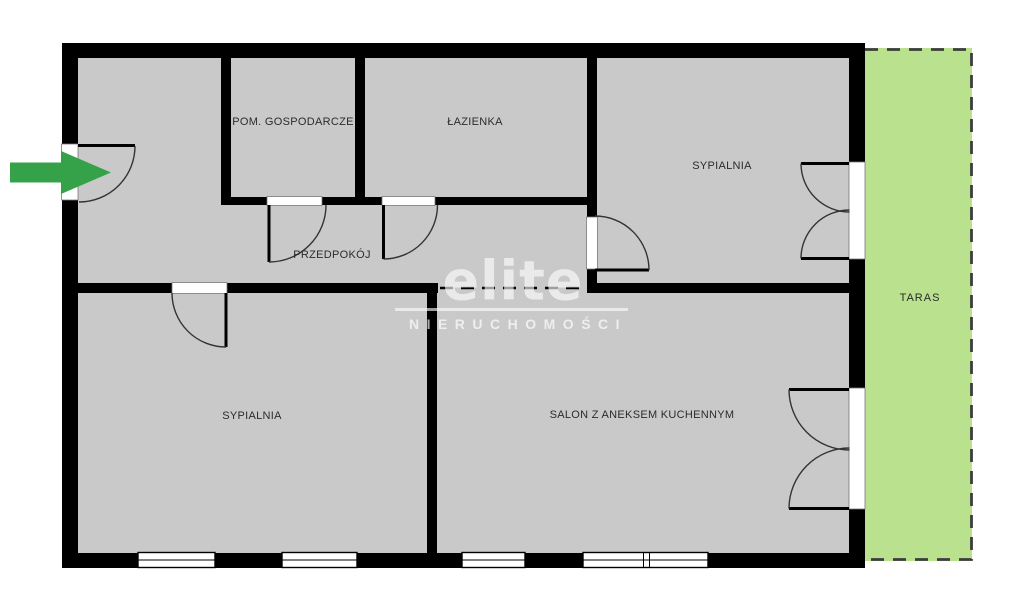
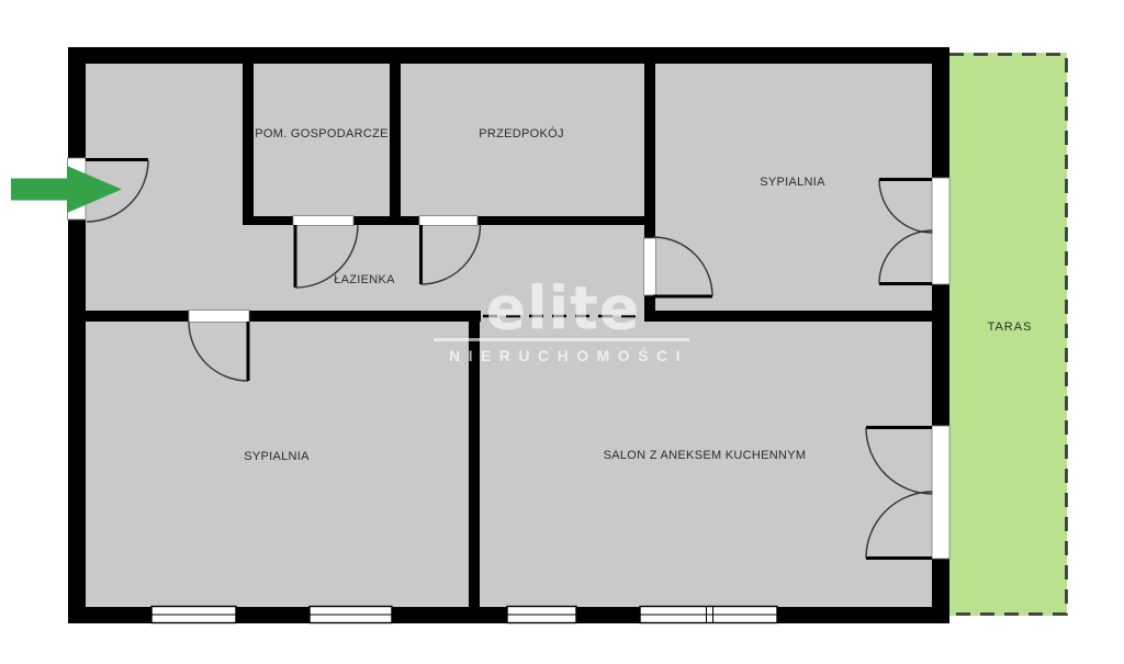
  POM. GOSPODARCZE
- ŁAZIENKA
+ PRZEDPOKÓJ
  SYPIALNIA
- PRZEDPOKÓJ
+ ŁAZIENKA
  SYPIALNIA
  SALON Z ANEKSEM KUCHENNYM
  TARAS
  elite
  NIERUCHOMOŚCI
